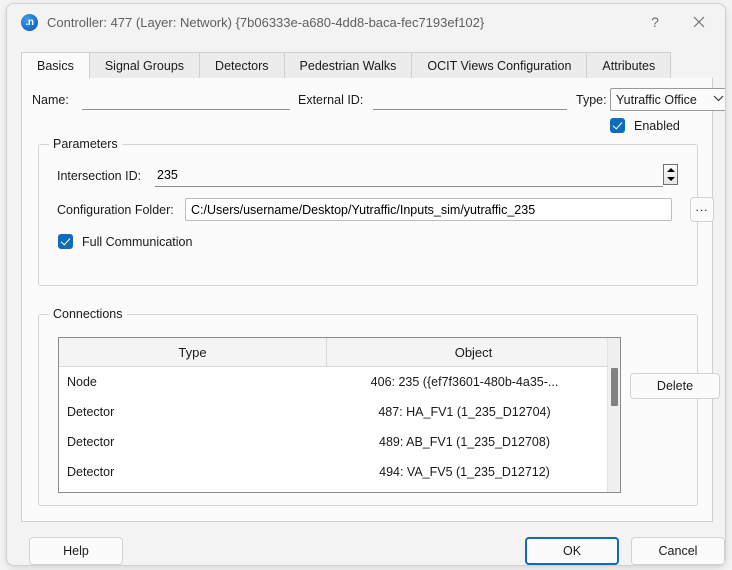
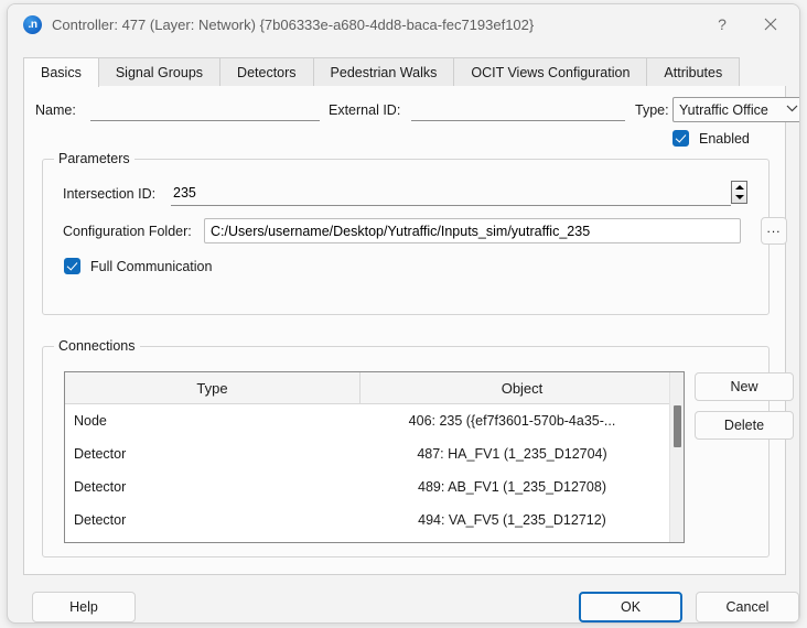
  .n
  Controller: 477 (Layer: Network) {7b06333e-a680-4dd8-baca-fec7193ef102}
  ?
  Basics
  Signal Groups
  Detectors
  Pedestrian Walks
  OCIT Views Configuration
  Attributes
  Name:
  External ID:
  Type:
  Yutraffic Office
  Enabled
  Parameters
  Intersection ID:
  235
  Configuration Folder:
  C:/Users/username/Desktop/Yutraffic/Inputs_sim/yutraffic_235
  ...
  Full Communication
  Connections
  Type
  Object
  Node
- 406: 235 ({ef7f3601-480b-4a35-...
+ 406: 235 ({ef7f3601-570b-4a35-...
  Detector
  487: HA_FV1 (1_235_D12704)
  Detector
  489: AB_FV1 (1_235_D12708)
  Detector
  494: VA_FV5 (1_235_D12712)
+ New
  Delete
  Help
  OK
  Cancel
